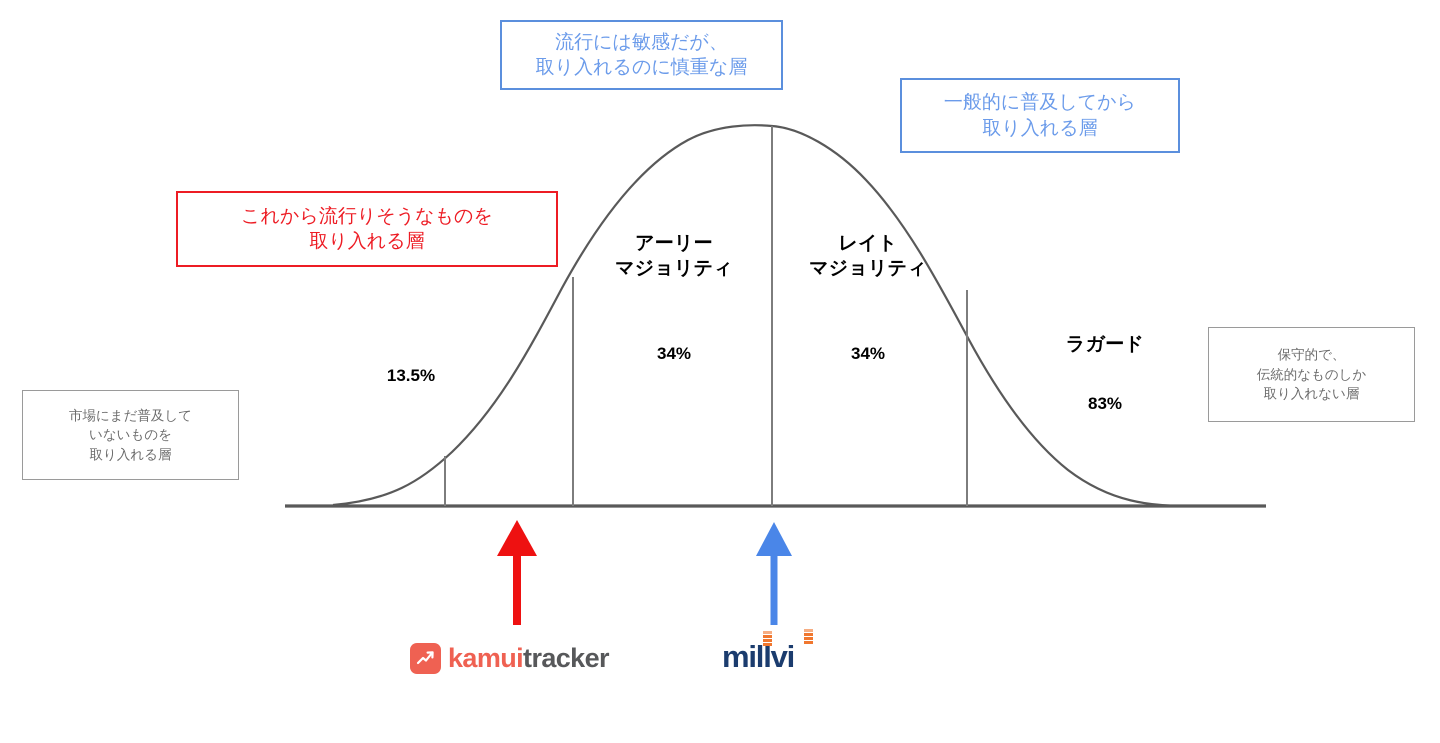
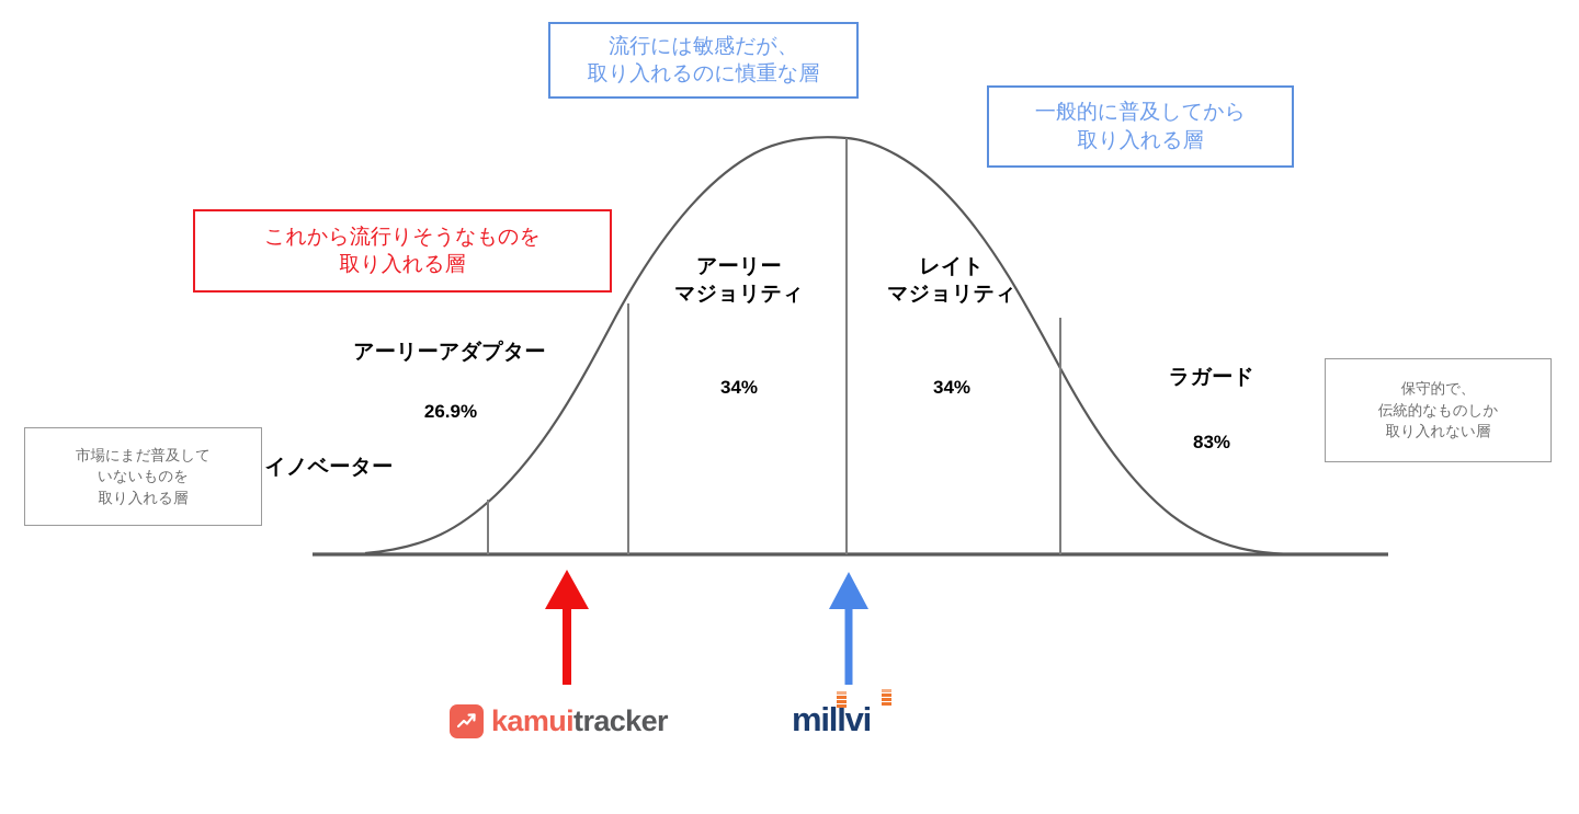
+ イノベーター
+ アーリーアダプター
- 13.5%
+ 26.9%
  アーリー
  マジョリティ
  34%
  レイト
  マジョリティ
  34%
  ラガード
  83%
  市場にまだ普及して
  いないものを
  取り入れる層
  これから流行りそうなものを
  取り入れる層
  流行には敏感だが、
  取り入れるのに慎重な層
  一般的に普及してから
  取り入れる層
  保守的で、
  伝統的なものしか
  取り入れない層
  kamuitracker
  millvi
